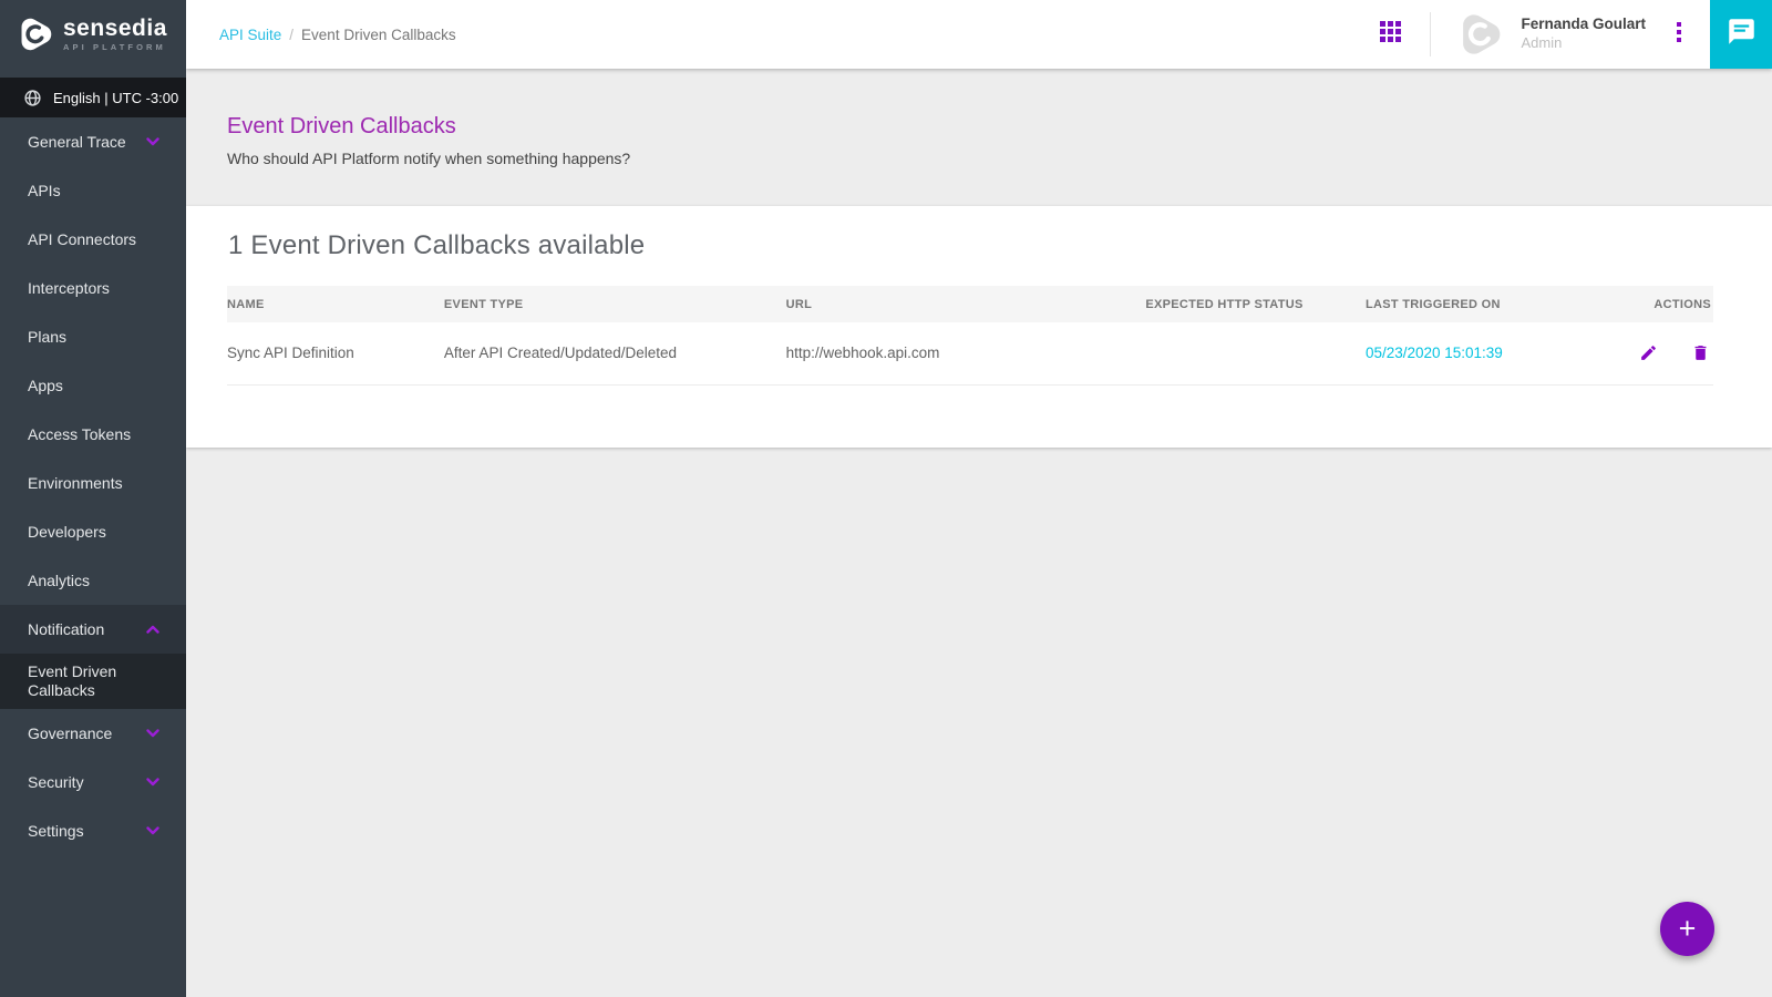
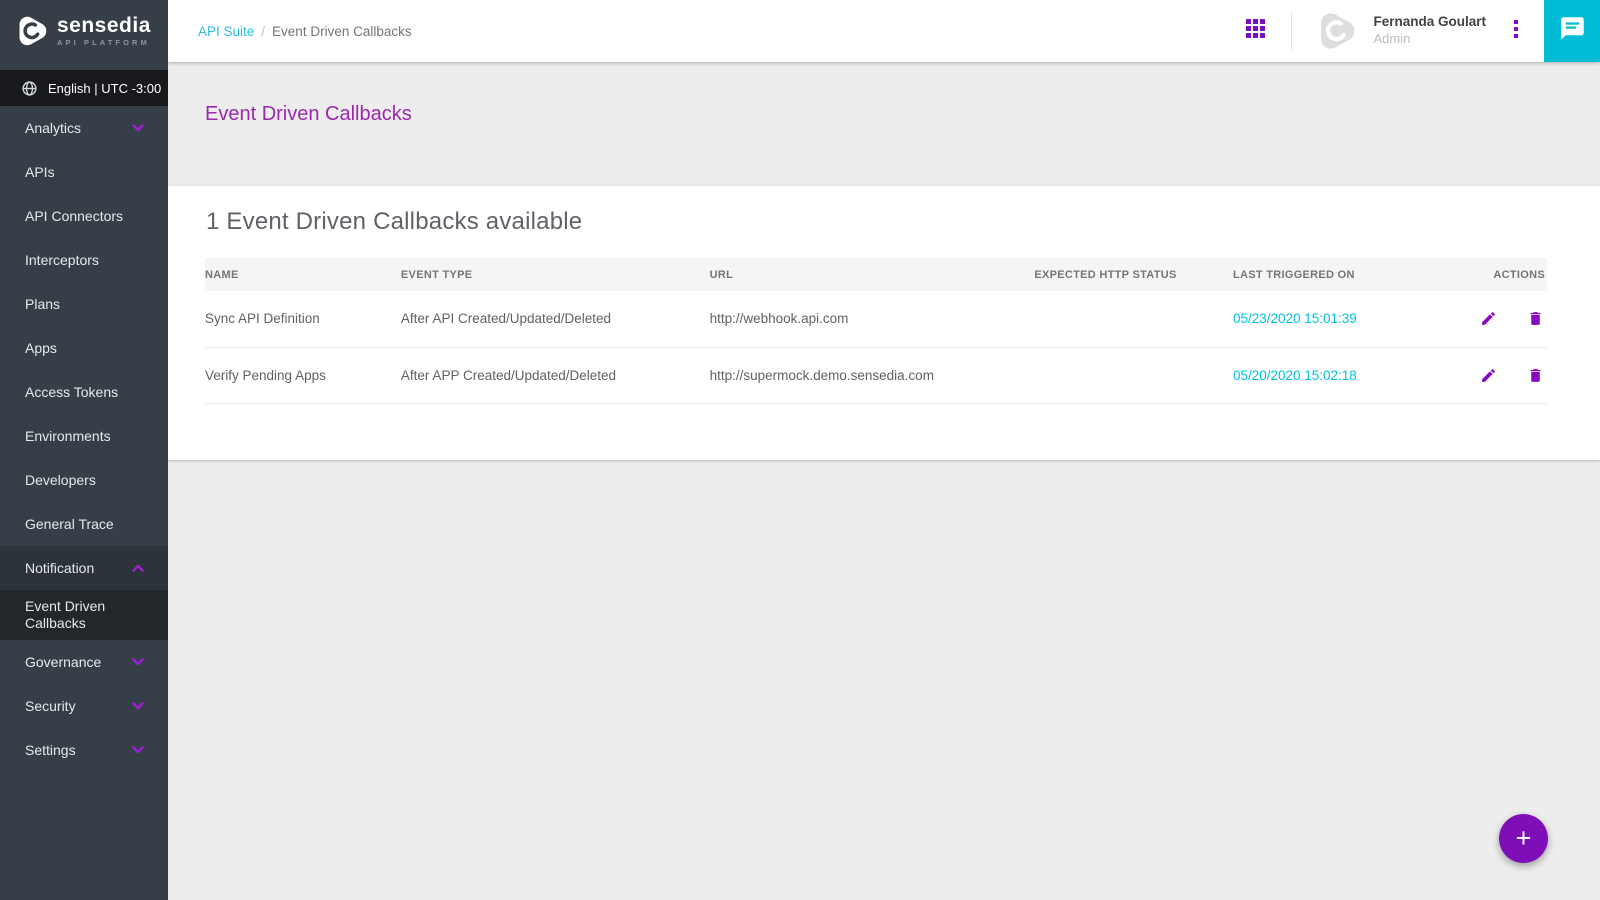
  sensedia
  API PLATFORM
  English | UTC -3:00
- General Trace
+ Analytics
  APIs
  API Connectors
  Interceptors
  Plans
  Apps
  Access Tokens
  Environments
  Developers
- Analytics
+ General Trace
  Notification
  Event Driven Callbacks
  Governance
  Security
  Settings
  API Suite
  /
  Event Driven Callbacks
  Fernanda Goulart
  Admin
  Event Driven Callbacks
- Who should API Platform notify when something happens?
  1 Event Driven Callbacks available
  NAME	EVENT TYPE	URL	EXPECTED HTTP STATUS	LAST TRIGGERED ON	ACTIONS
  Sync API Definition	After API Created/Updated/Deleted	http://webhook.api.com		05/23/2020 15:01:39
+ Verify Pending Apps	After APP Created/Updated/Deleted	http://supermock.demo.sensedia.com		05/20/2020 15:02:18
  +
